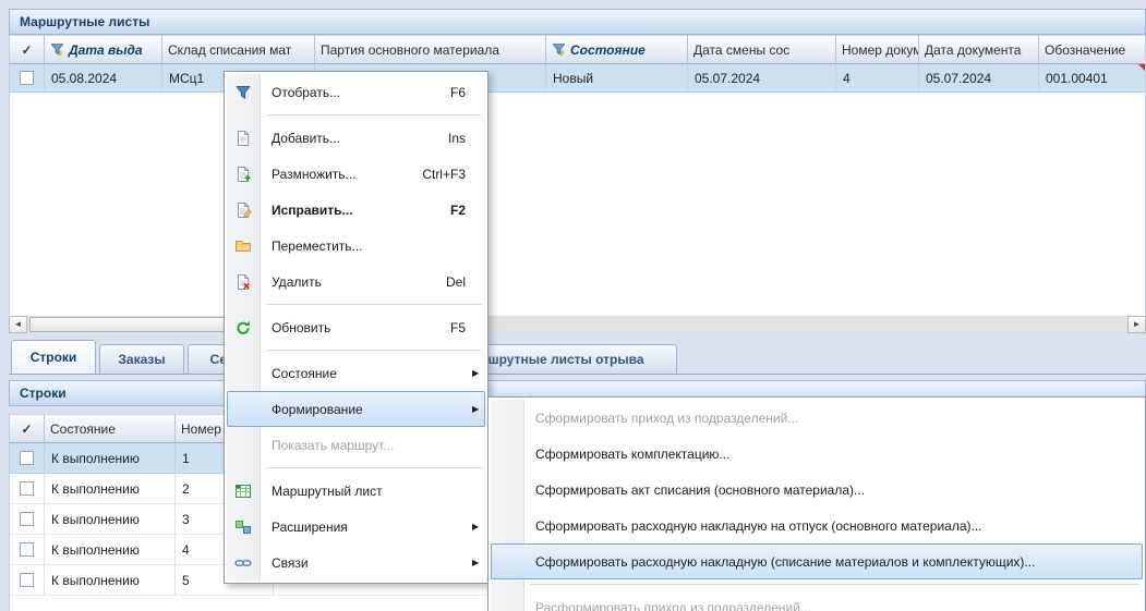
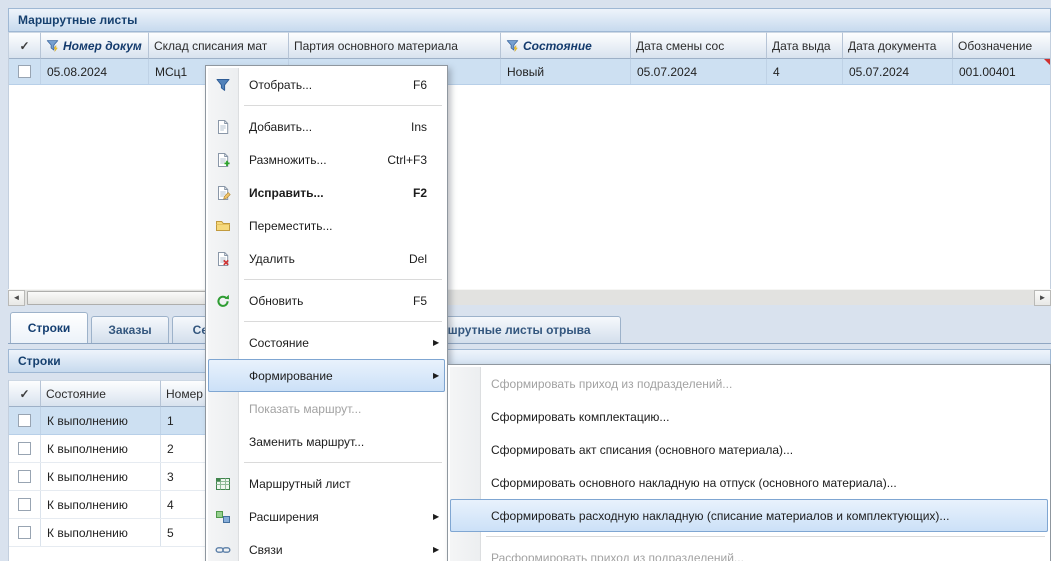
  Маршрутные листы
  ✓
- Дата выда
+ Номер докум
  Склад списания мат
  Партия основного материала
  Состояние
  Дата смены сос
- Номер докум
+ Дата выда
  Дата документа
  Обозначение
  05.08.2024
  МСц1
  Новый
  05.07.2024
  4
  05.07.2024
  001.00401
  ◄
  ►
  Строки
  Заказы
  шрутные листы отрыва
  Строки
  ✓
  Состояние
  Номер
  К выполнению
  1
  К выполнению
  2
  К выполнению
  3
  К выполнению
  4
  К выполнению
  5
  Отобрать...
  F6
  Добавить...
  Ins
  Размножить...
  Ctrl+F3
  Исправить...
  F2
  Переместить...
  Удалить
  Del
  Обновить
  F5
  Состояние
  ▶
  Формирование
  ▶
  Показать маршрут...
+ Заменить маршрут...
  Маршрутный лист
  Расширения
  ▶
  Связи
  ▶
  Сформировать приход из подразделений...
  Сформировать комплектацию...
  Сформировать акт списания (основного материала)...
- Сформировать расходную накладную на отпуск (основного материала)...
+ Сформировать основного накладную на отпуск (основного материала)...
  Сформировать расходную накладную (списание материалов и комплектующих)...
  Расформировать приход из подразделений...
